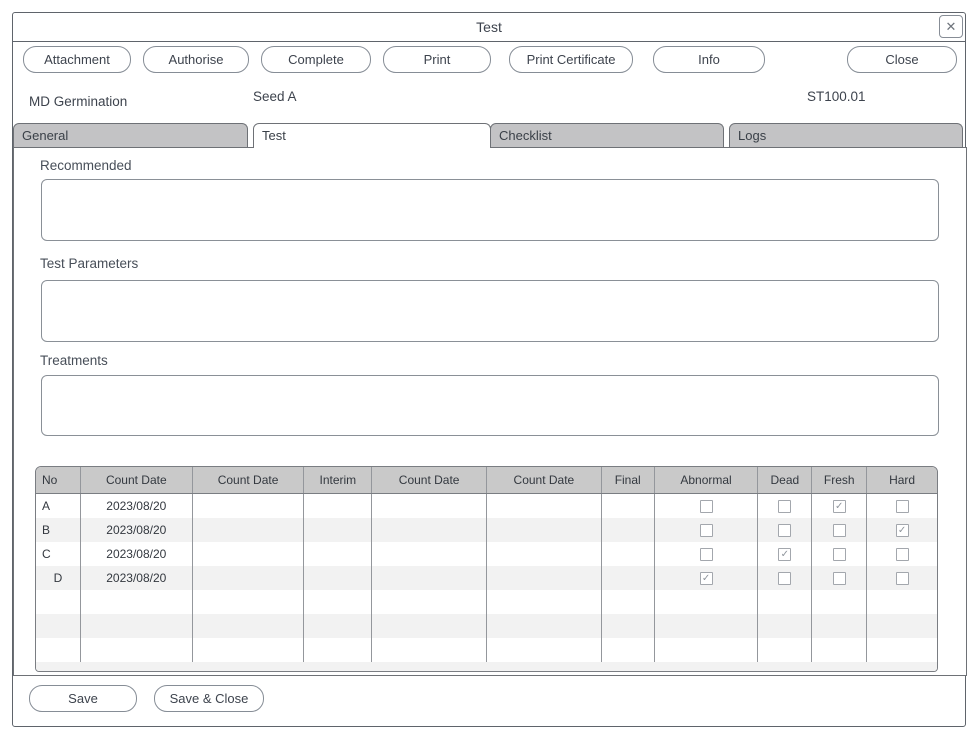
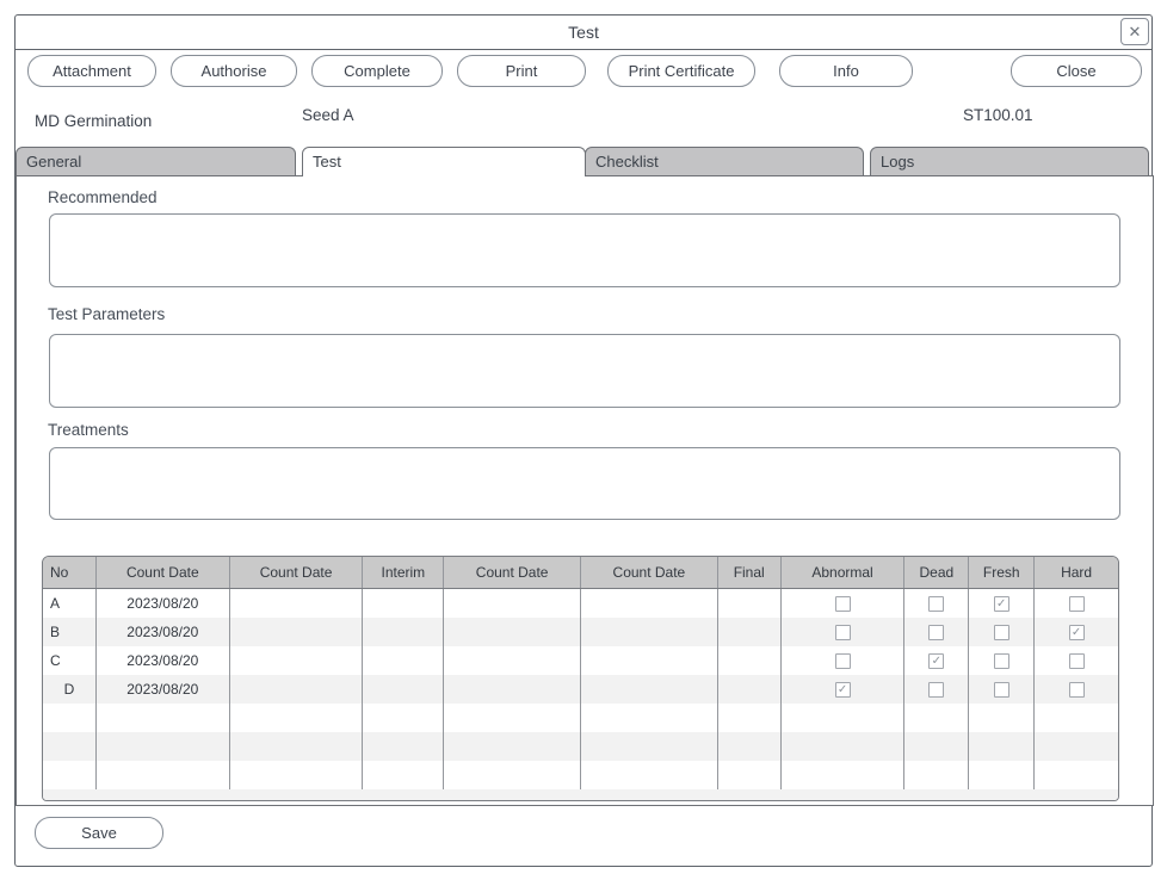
  Test
  ✕
  Attachment
  Authorise
  Complete
  Print
  Print Certificate
  Info
  Close
  MD Germination
  Seed A
  ST100.01
  General
  Test
  Checklist
  Logs
  Recommended
  Test Parameters
  Treatments
  No
  Count Date
  Count Date
  Interim
  Count Date
  Count Date
  Final
  Abnormal
  Dead
  Fresh
  Hard
  A
  2023/08/20
  ✓
  B
  2023/08/20
  ✓
  C
  2023/08/20
  ✓
  D
  2023/08/20
  ✓
  Save
- Save & Close
